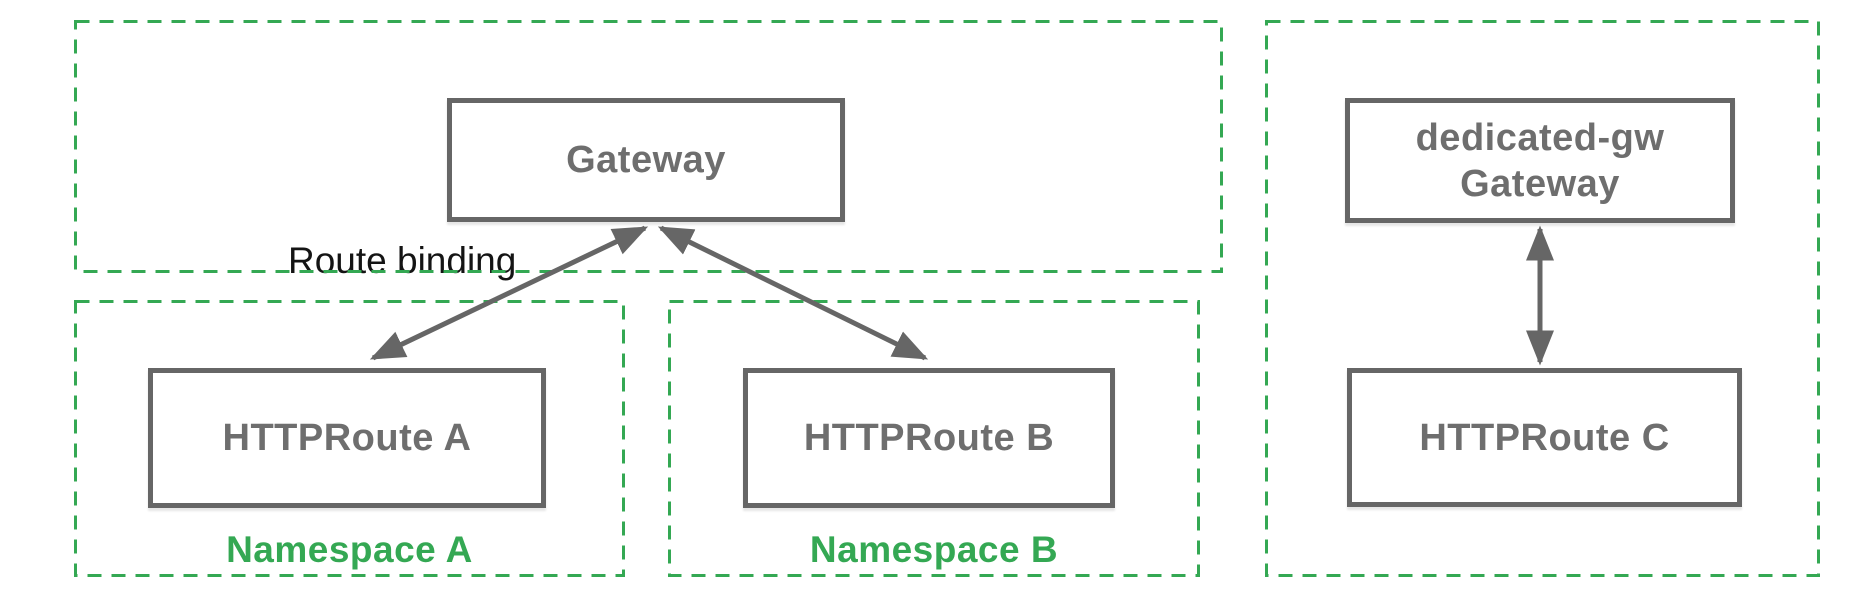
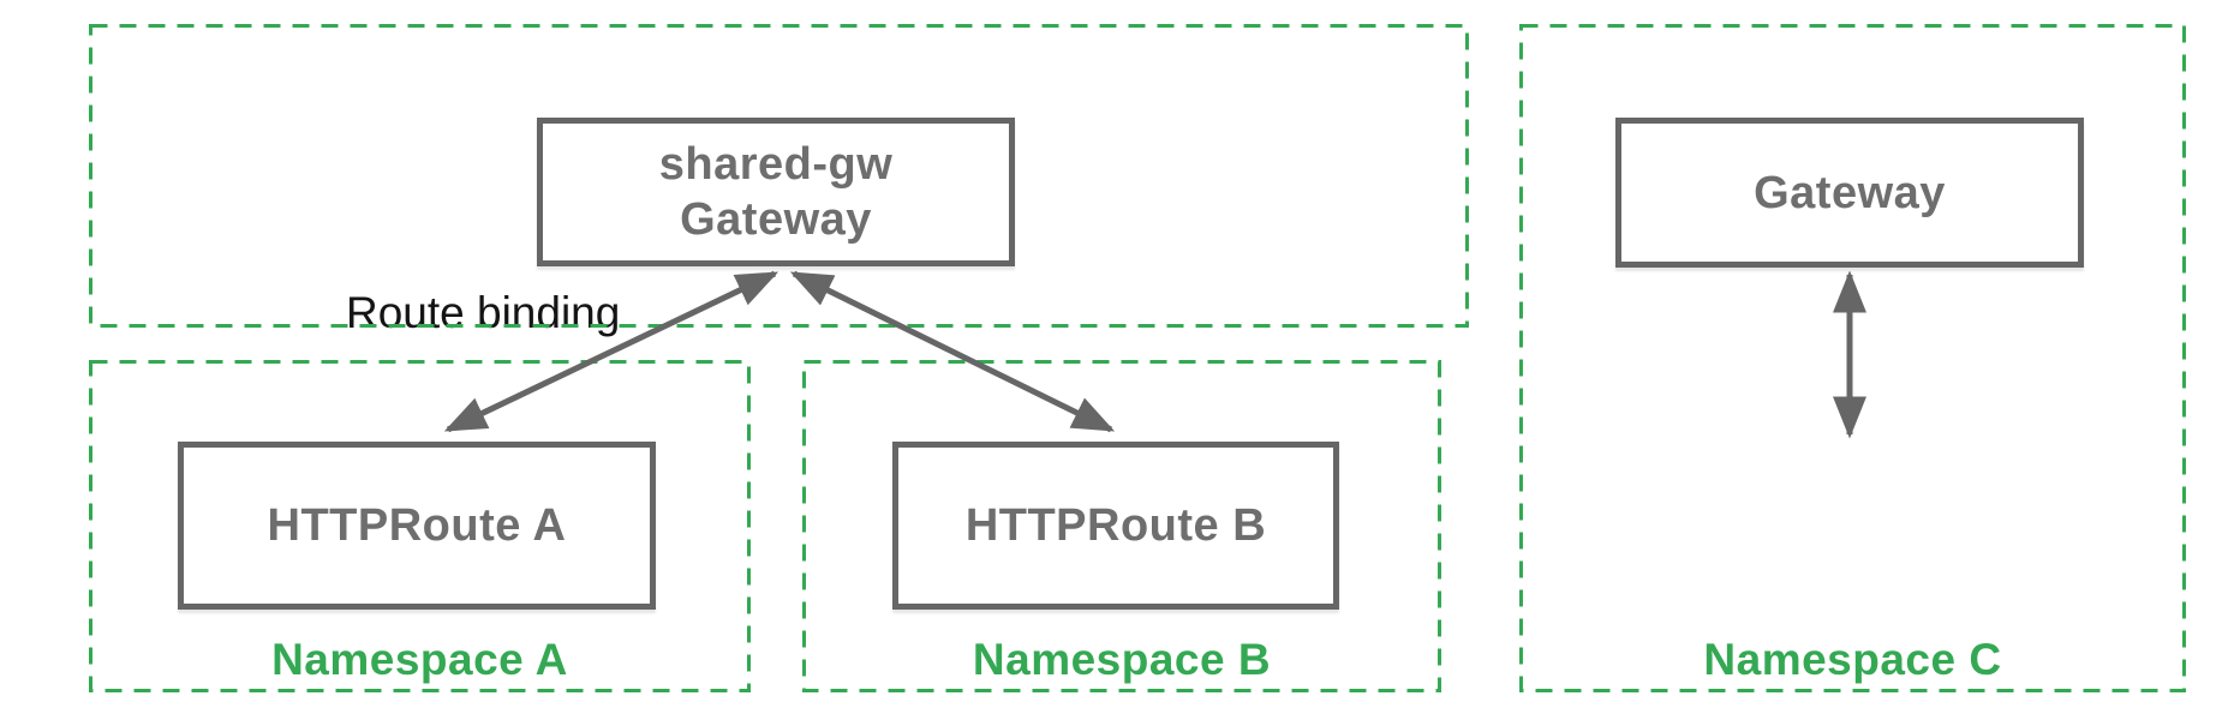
  Namespace A
  Namespace B
+ Namespace C
+ shared-gw
  Gateway
- dedicated-gw
  Gateway
  HTTPRoute A
  HTTPRoute B
- HTTPRoute C
  Route binding
